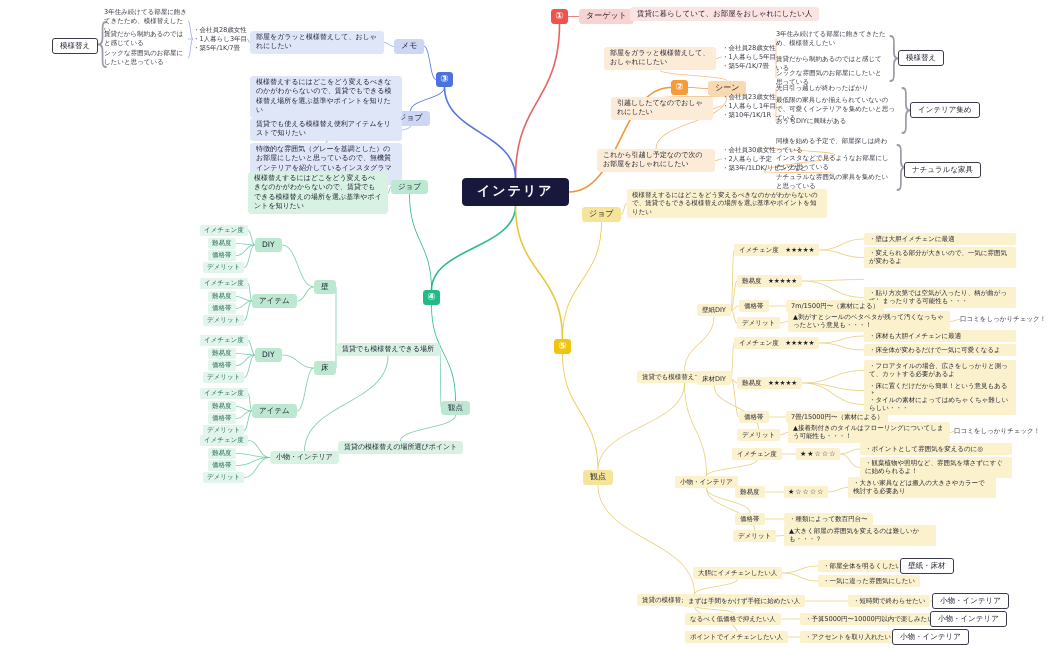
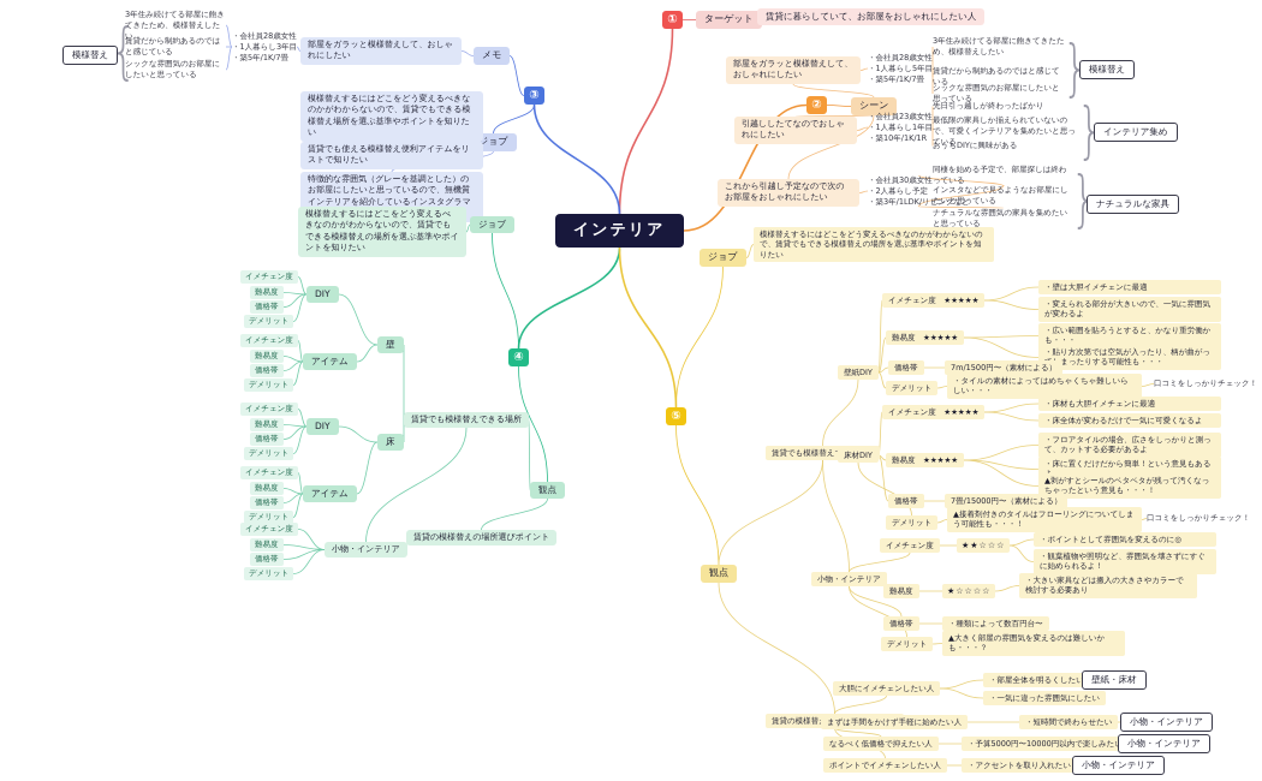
  インテリア
  ①
  ②
  ③
  ④
  ⑤
  ターゲット
  賃貸に暮らしていて、お部屋をおしゃれにしたい人
  シーン
  部屋をガラッと模様替えして、おしゃれにしたい
  ・会社員28歳女性
  ・1人暮らし5年目
  ・築5年/1K/7畳
  3年住み続けてる部屋に飽きてきたため、模様替えしたい
  賃貸だから制約あるのではと感じている
  シックな雰囲気のお部屋にしたいと思っている
  }
  模様替え
  引越ししたてなのでおしゃれにしたい
  ・会社員23歳女性
  ・1人暮らし1年目
  ・築10年/1K/1R
  先日引っ越しが終わったばかり
  最低限の家具しか揃えられていないので、可愛くインテリアを集めたいと思っている
  おうちDIYに興味がある
  }
  インテリア集め
  これから引越し予定なので次のお部屋をおしゃれにしたい
  ・会社員30歳女性
  ・2人暮らし予定
  ・築3年/1LDK/リビングなど
  同棲を始める予定で、部屋探しは終わっている
  インスタなどで見るようなお部屋にしたいと思っている
  ナチュラルな雰囲気の家具を集めたいと思っている
  }
  ナチュラルな家具
  メモ
  部屋をガラッと模様替えして、おしゃれにしたい
  ・会社員28歳女性
  ・1人暮らし3年目
  ・築5年/1K/7畳
  3年住み続けてる部屋に飽きてきたため、模様替えしたい
  賃貸だから制約あるのではと感じている
  シックな雰囲気のお部屋にしたいと思っている
  {
  模様替え
  ジョブ
  模様替えするにはどこをどう変えるべきなのかがわからないので、賃貸でもできる模様替え場所を選ぶ基準やポイントを知りたい
  賃貸でも使える模様替え便利アイテムをリストで知りたい
  特徴的な雰囲気（グレーを基調とした）のお部屋にしたいと思っているので、無機質インテリアを紹介しているインスタグラマ
  ジョブ
  模様替えするにはどこをどう変えるべきなのかがわからないので、賃貸でもできる模様替えの場所を選ぶ基準やポイントを知りたい
  観点
  賃貸でも模様替えできる場所
  賃貸の模様替えの場所選びポイント
  壁
  床
  小物・インテリア
  DIY
  イメチェン度
  難易度
  価格帯
  デメリット
  アイテム
  イメチェン度
  難易度
  価格帯
  デメリット
  DIY
  イメチェン度
  難易度
  価格帯
  デメリット
  アイテム
  イメチェン度
  難易度
  価格帯
  デメリット
  イメチェン度
  難易度
  価格帯
  デメリット
  ジョブ
  模様替えするにはどこをどう変えるべきなのかがわからないので、賃貸でもできる模様替えの場所を選ぶ基準やポイントを知りたい
  観点
  壁紙DIY
  イメチェン度 ★★★★★
  ・壁は大胆イメチェンに最適
  ・変えられる部分が大きいので、一気に雰囲気が変わるよ
  難易度 ★★★★★
+ ・広い範囲を貼ろうとすると、かなり重労働かも・・・
  ・貼り方次第では空気が入ったり、柄が曲がっまったりする可能性も・・・
  価格帯
  7m/1500円〜（素材による）
  デメリット
- ▲剥がすとシールのベタベタが残って汚くなっちゃったという意見も・・・！
+ ・タイルの素材によってはめちゃくちゃ難しいらしい・・・
  口コミをしっかりチェック！
  床材DIY
  イメチェン度 ★★★★★
  ・床材も大胆イメチェンに最適
  ・床全体が変わるだけで一気に可愛くなるよ
  難易度 ★★★★★
  ・フロアタイルの場合、広さをしっかりと測って、カットする必要があるよ
  ・床に置くだけだから簡単！という意見もある
- ・タイルの素材によってはめちゃくちゃ難しいらしい・・・
+ ▲剥がすとシールのベタベタが残って汚くなっちゃったという意見も・・・！
  価格帯
  7畳/15000円〜（素材による）
  デメリット
  ▲接着剤付きのタイルはフローリングについてしまう可能性も・・・！
  口コミをしっかりチェック！
  小物・インテリア
  イメチェン度
  ★★☆☆☆
  ・ポイントとして雰囲気を変えるのに◎
  ・観葉植物や照明など、雰囲気を壊さずにすぐに始められるよ！
  難易度
  ★☆☆☆☆
  ・大きい家具などは搬入の大きさやカラーで検討する必要あり
  価格帯
  ・種類によって数百円台〜
  デメリット
  ▲大きく部屋の雰囲気を変えるのは難しいかも・・・？
  大胆にイメチェンしたい人
  ・部屋全体を明るくしたい
  ・一気に違った雰囲気にしたい
  壁紙・床材
  まずは手間をかけず手軽に始めたい人
  ・短時間で終わらせたい
  小物・インテリア
  なるべく低価格で抑えたい人
  ・予算5000円〜10000円以内で楽しみた
  小物・インテリア
  ポイントでイメチェンしたい人
  ・アクセントを取り入れたい
  小物・インテリア
